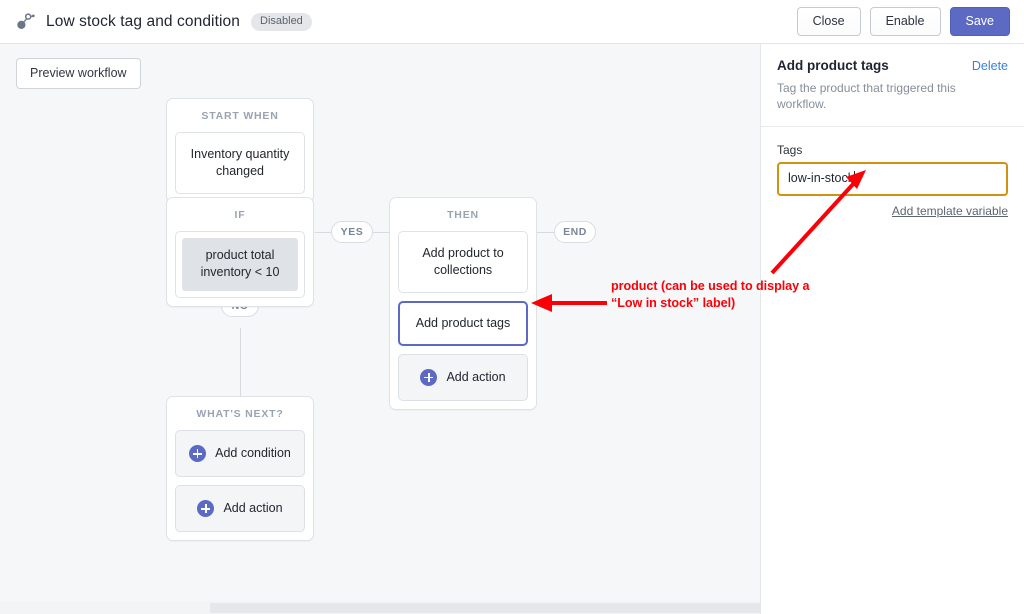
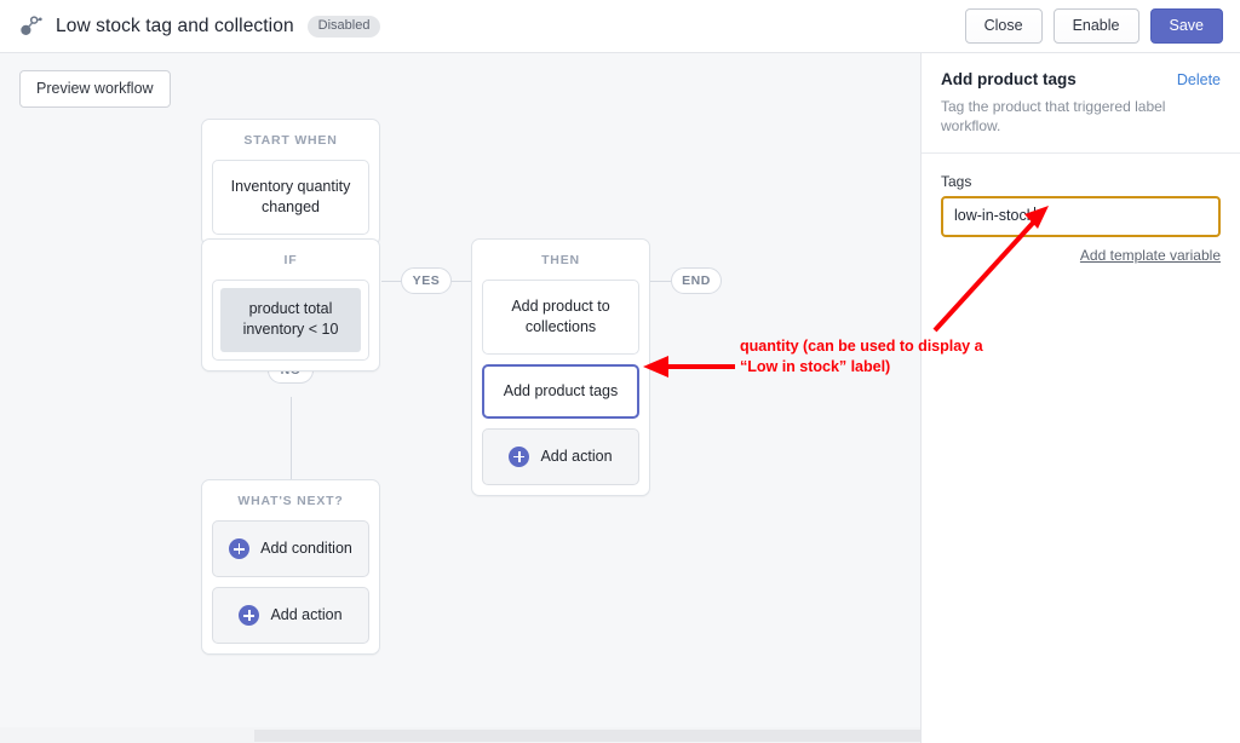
- Low stock tag and condition
+ Low stock tag and collection
  Disabled
  Close
  Enable
  Save
  Preview workflow
  YES
  END
  START WHEN
  Inventory quantity changed
  IF
  product total inventory < 10
  THEN
  Add product to collections
  Add product tags
  Add action
  WHAT'S NEXT?
  Add condition
  Add action
  Add product tags
  Delete
- Tag the product that triggered this workflow.
+ Tag the product that triggered label workflow.
  Tags
  low-in-stoc
  Add template variable
- product (can be used to display a
+ quantity (can be used to display a
  “Low in stock” label)
